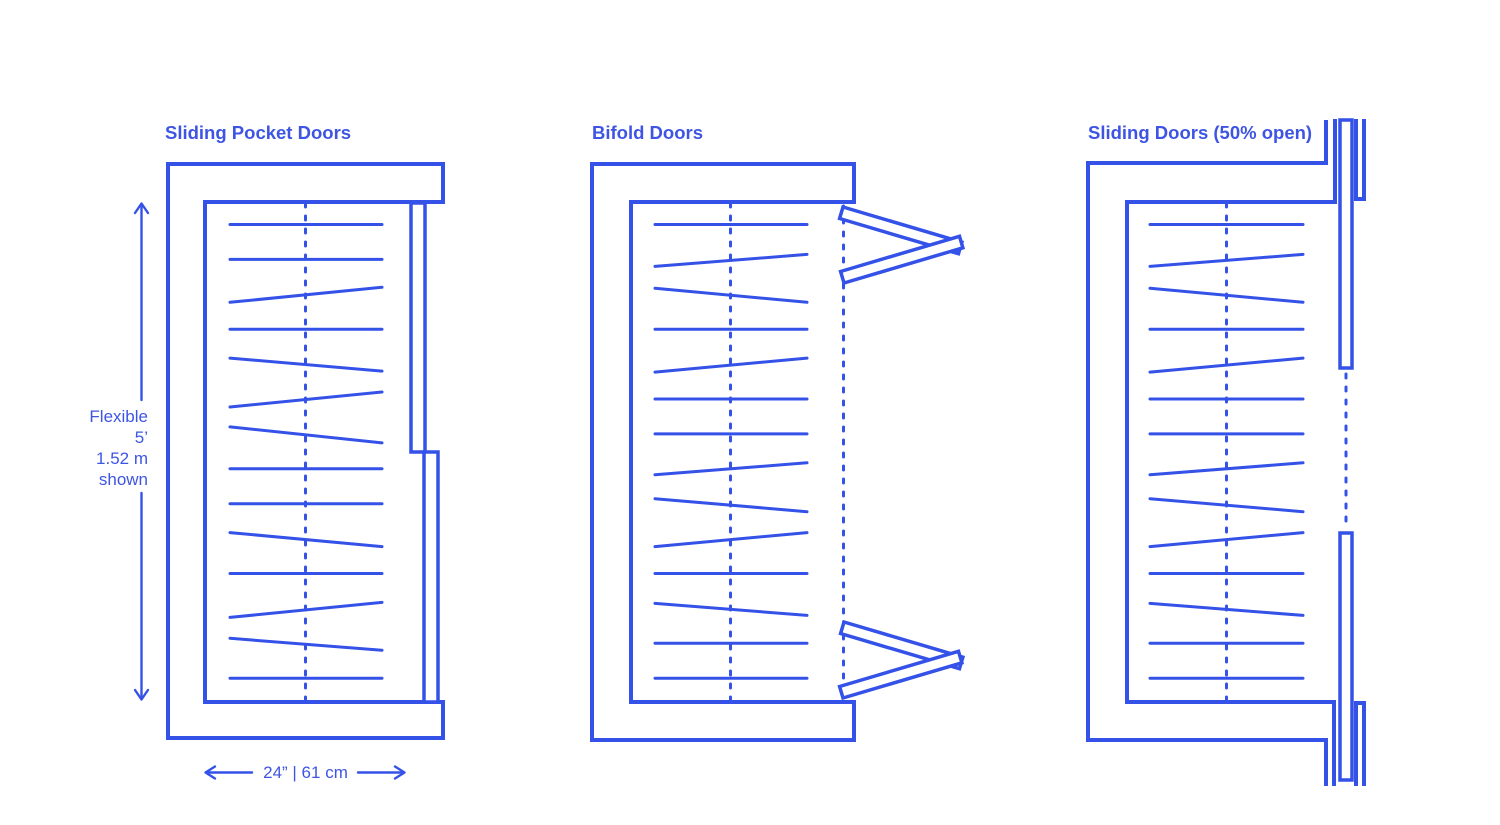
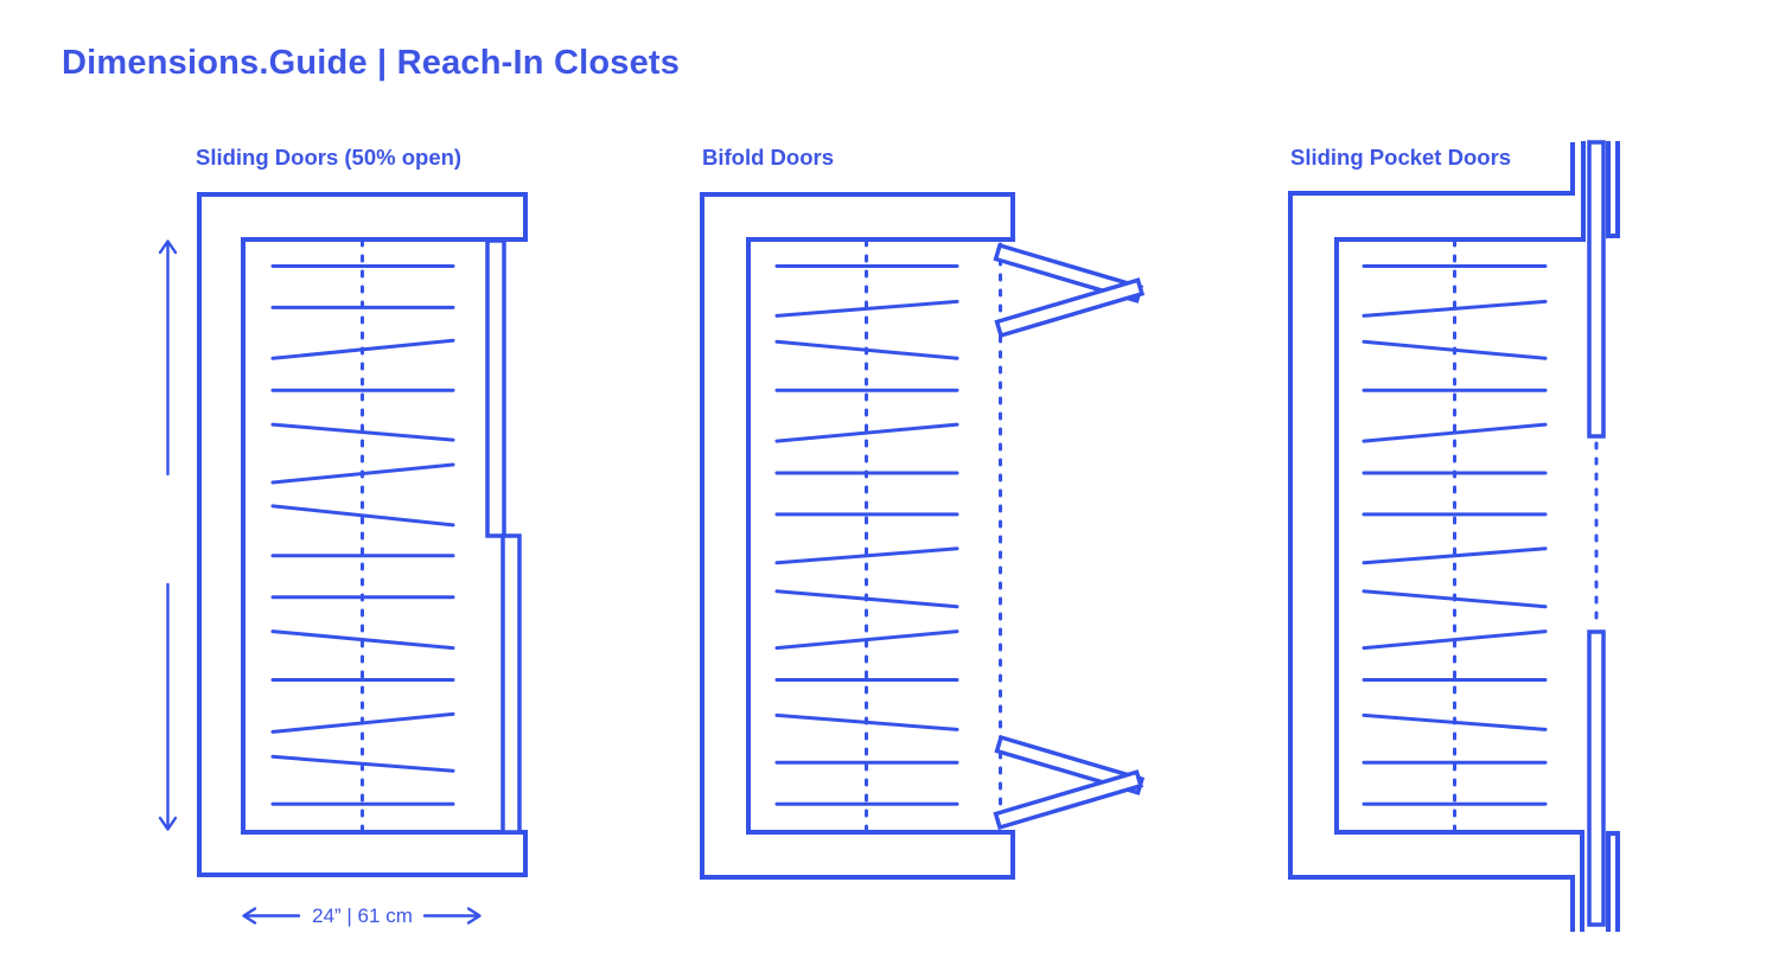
+ Dimensions.Guide | Reach-In Closets
- Sliding Pocket Doors
+ Sliding Doors (50% open)
  Bifold Doors
- Sliding Doors (50% open)
+ Sliding Pocket Doors
- Flexible
- 5’
- 1.52 m
- shown
  24” | 61 cm
